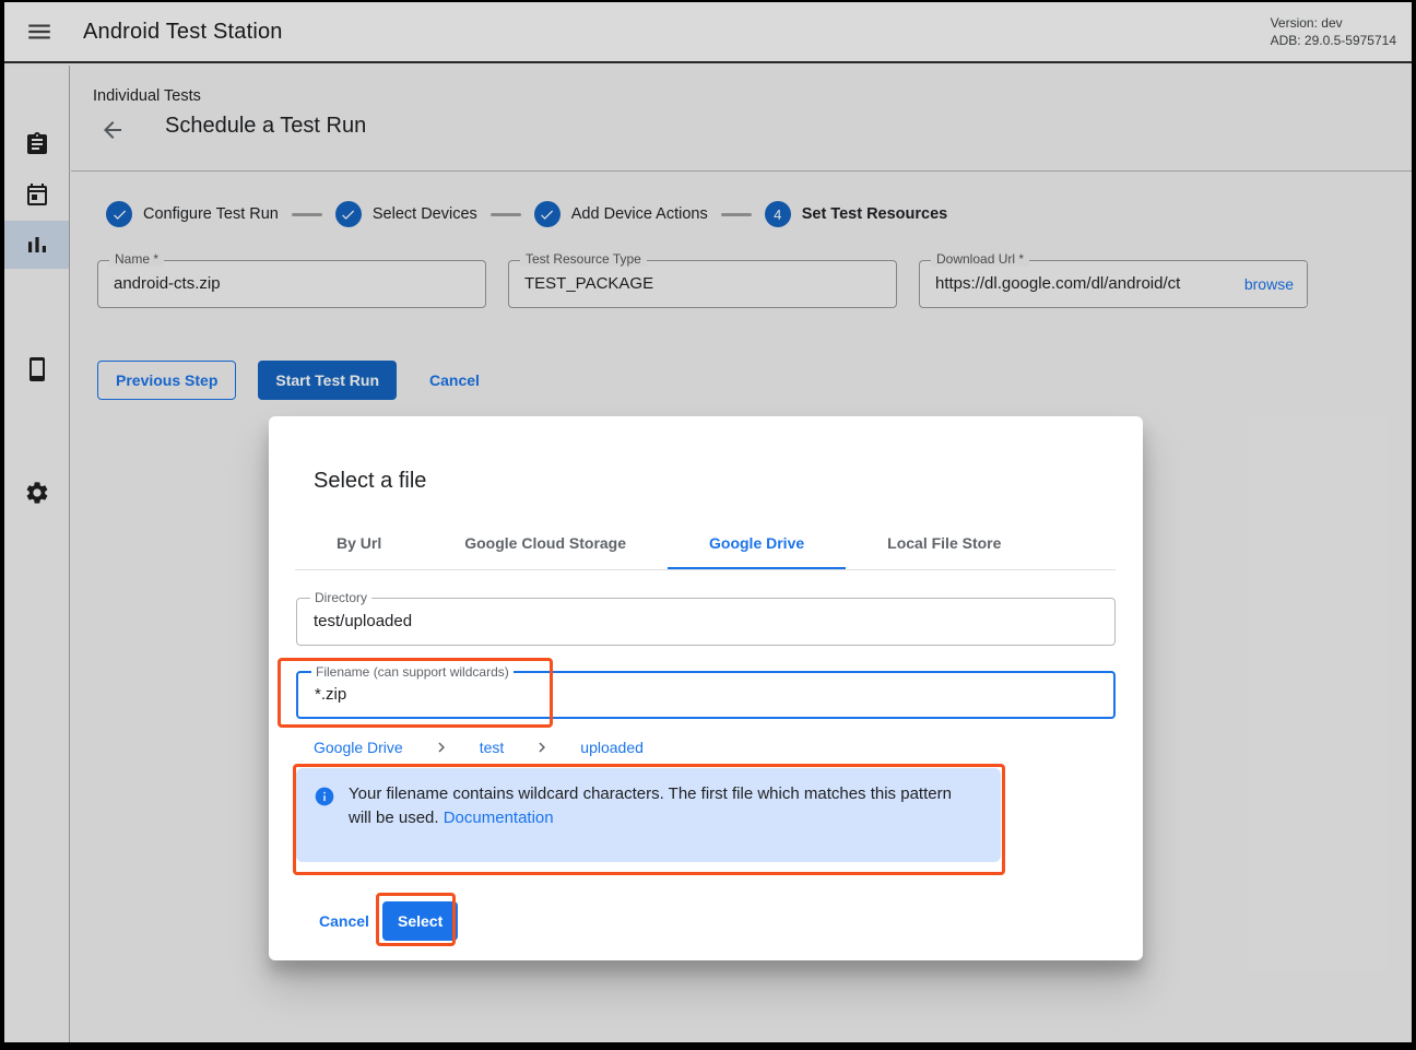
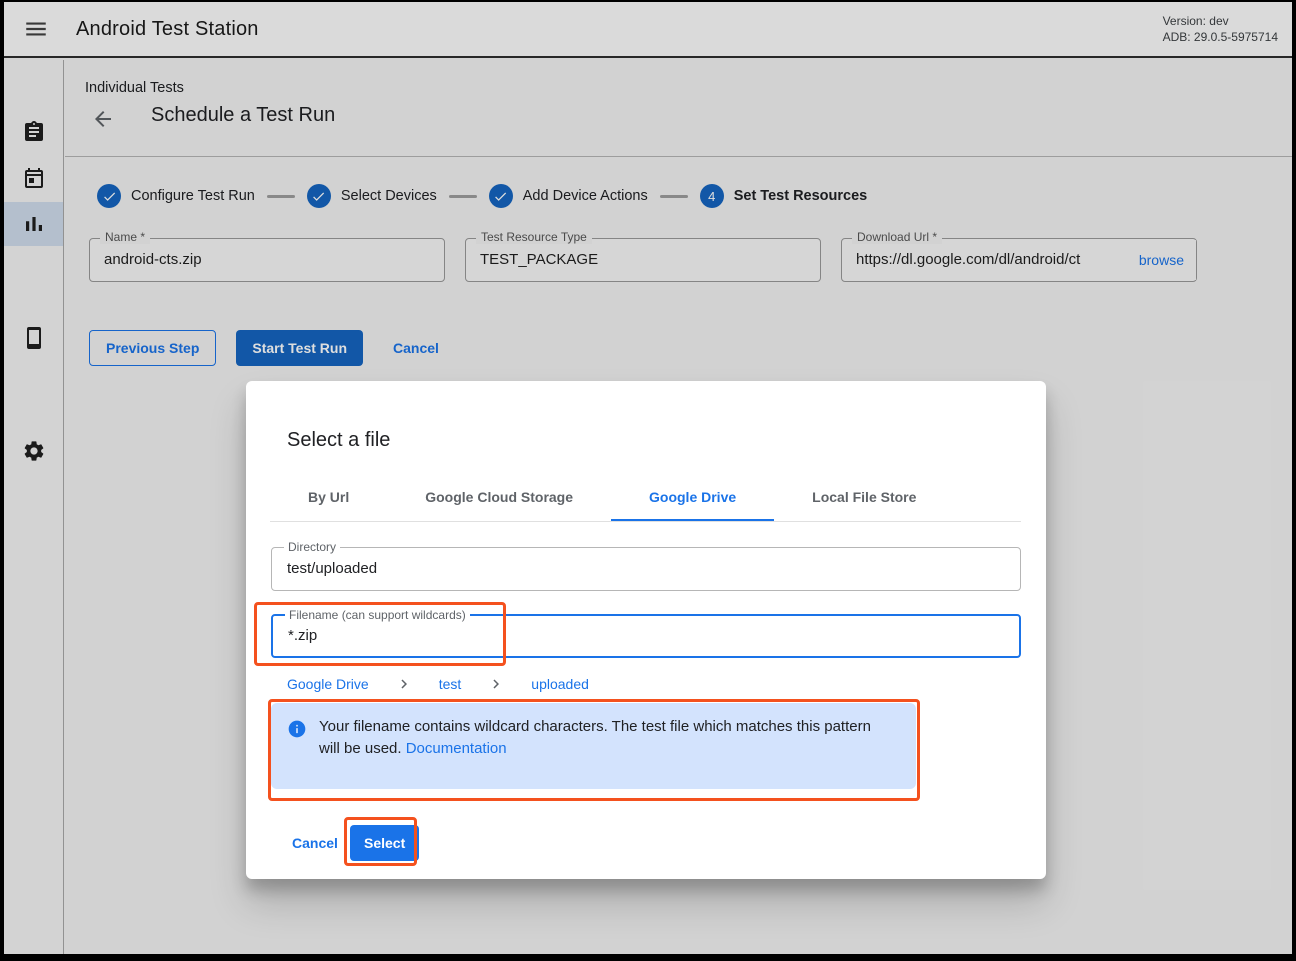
  Android Test Station
  Version: dev
  ADB: 29.0.5-5975714
  Individual Tests
  Schedule a Test Run
  Configure Test Run
  Select Devices
  Add Device Actions
  4
  Set Test Resources
  Name *
  android-cts.zip
  Test Resource Type
  TEST_PACKAGE
  Download Url *
  https://dl.google.com/dl/android/ct
  browse
  Previous Step
  Start Test Run
  Cancel
  Select a file
  By Url
  Google Cloud Storage
  Google Drive
  Local File Store
  Directory
  test/uploaded
  Filename (can support wildcards)
  *.zip
  Google Drive
  test
  uploaded
- Your filename contains wildcard characters. The first file which matches this pattern will be used. Documentation
+ Your filename contains wildcard characters. The test file which matches this pattern will be used. Documentation
  Cancel
  Select
